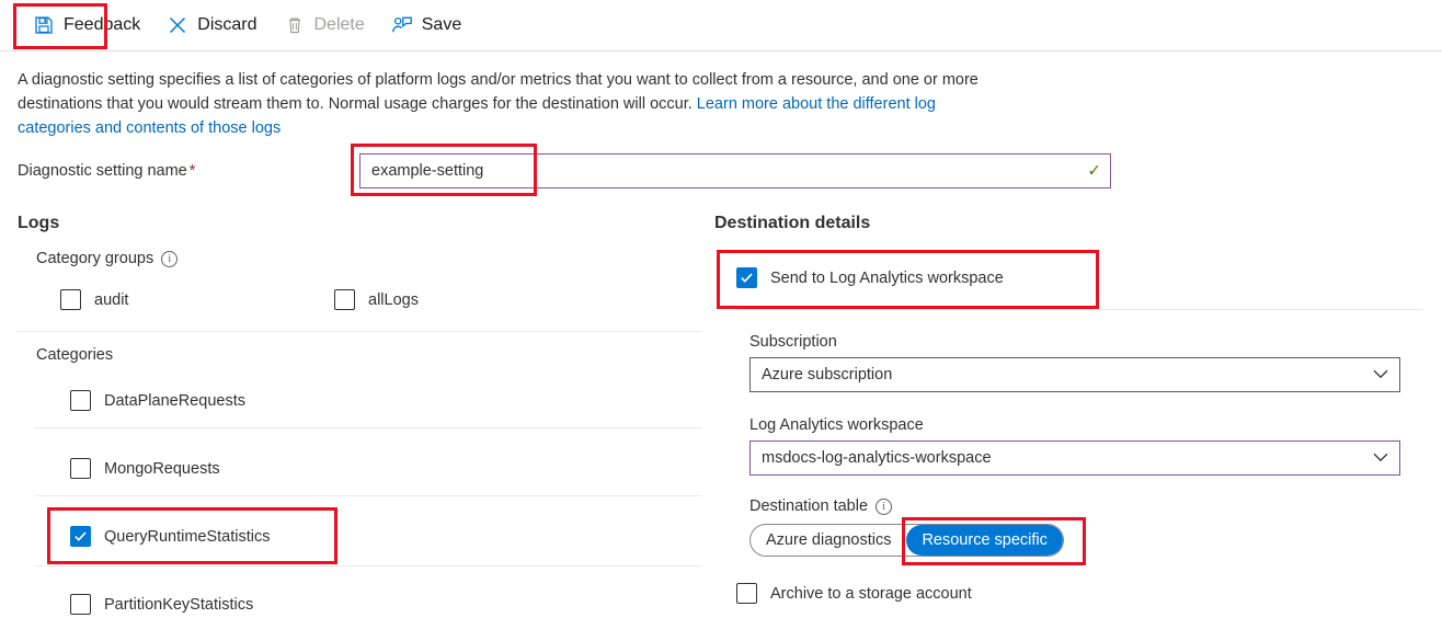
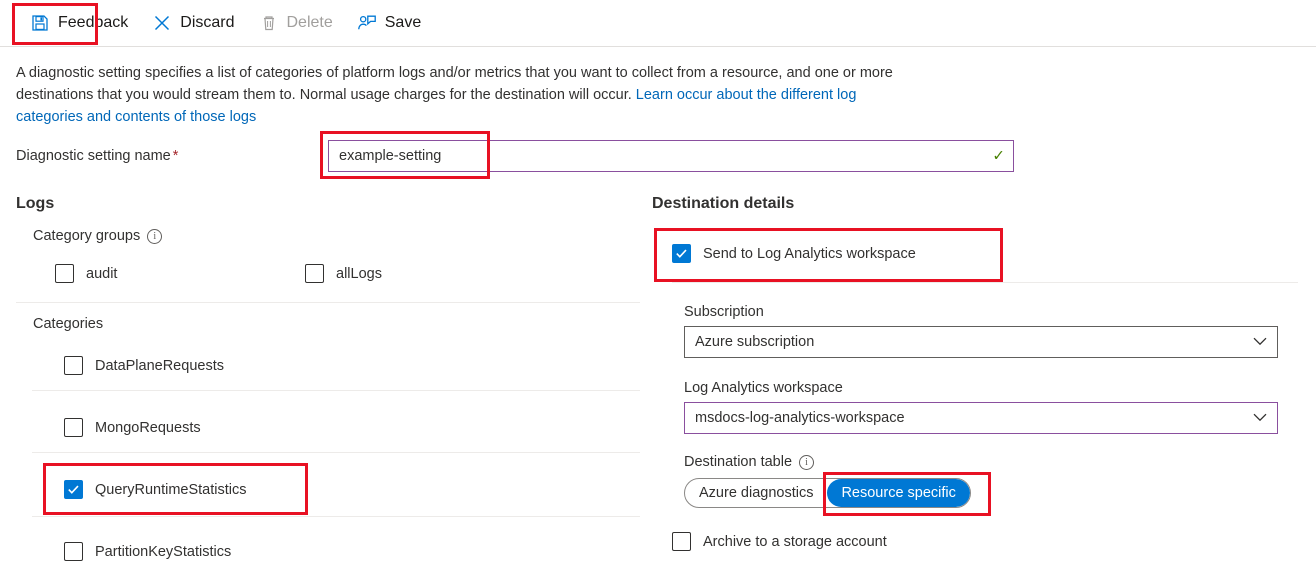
  Feedback
  Discard
  Delete
  Save
- A diagnostic setting specifies a list of categories of platform logs and/or metrics that you want to collect from a resource, and one or more destinations that you would stream them to. Normal usage charges for the destination will occur. Learn more about the different log categories and contents of those logs
+ A diagnostic setting specifies a list of categories of platform logs and/or metrics that you want to collect from a resource, and one or more destinations that you would stream them to. Normal usage charges for the destination will occur. Learn occur about the different log categories and contents of those logs
  Diagnostic setting name *
  example-setting
  ✓
  Logs
  Category groups
  i
  audit
  allLogs
  Categories
  DataPlaneRequests
  MongoRequests
  QueryRuntimeStatistics
  PartitionKeyStatistics
  Destination details
  Send to Log Analytics workspace
  Subscription
  Azure subscription
  Log Analytics workspace
  msdocs-log-analytics-workspace
  Destination table
  i
  Azure diagnostics
  Resource specific
  Archive to a storage account
